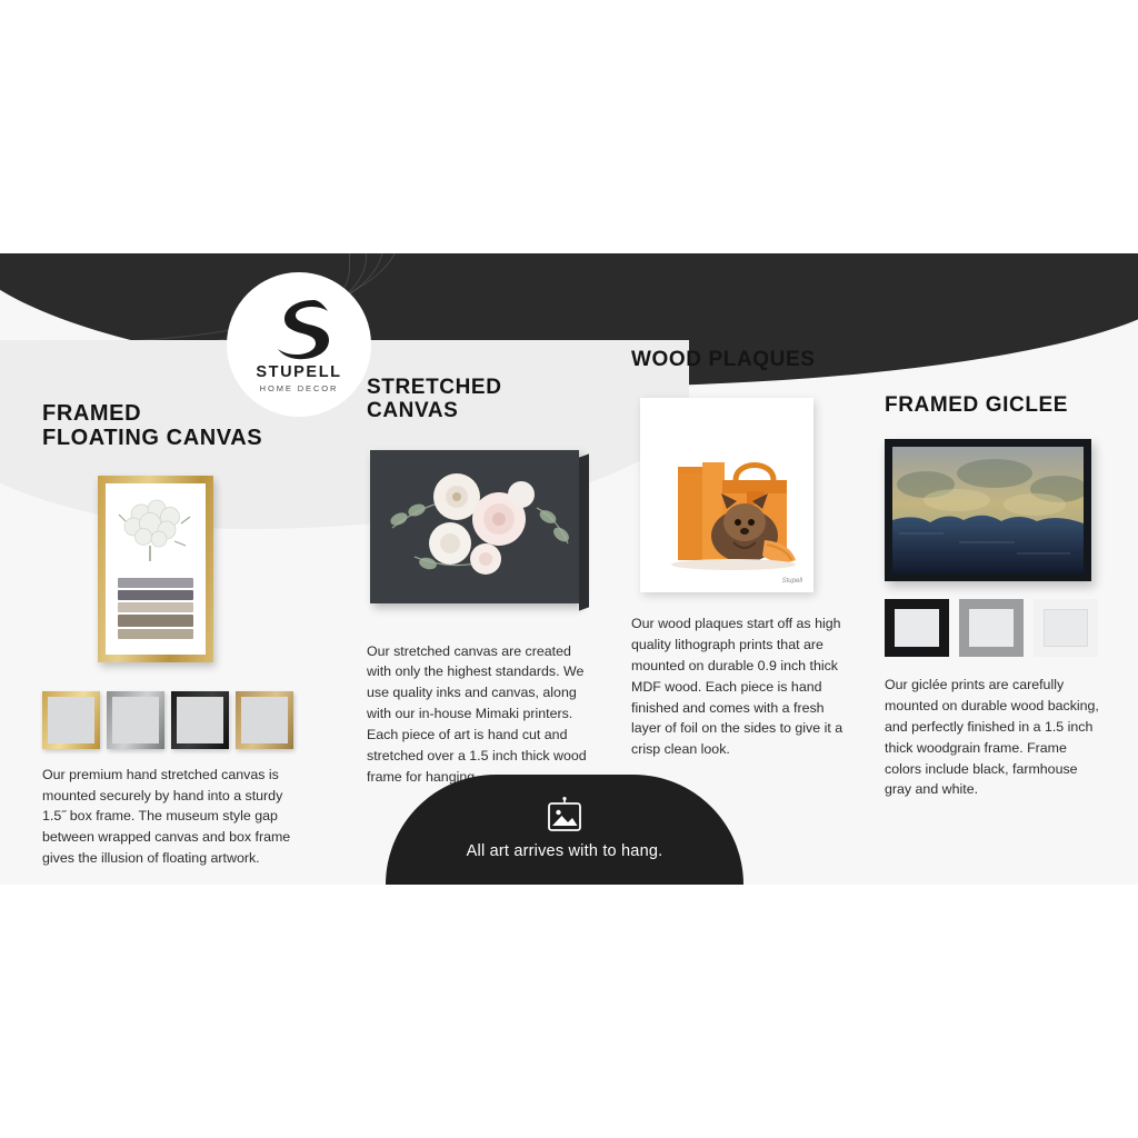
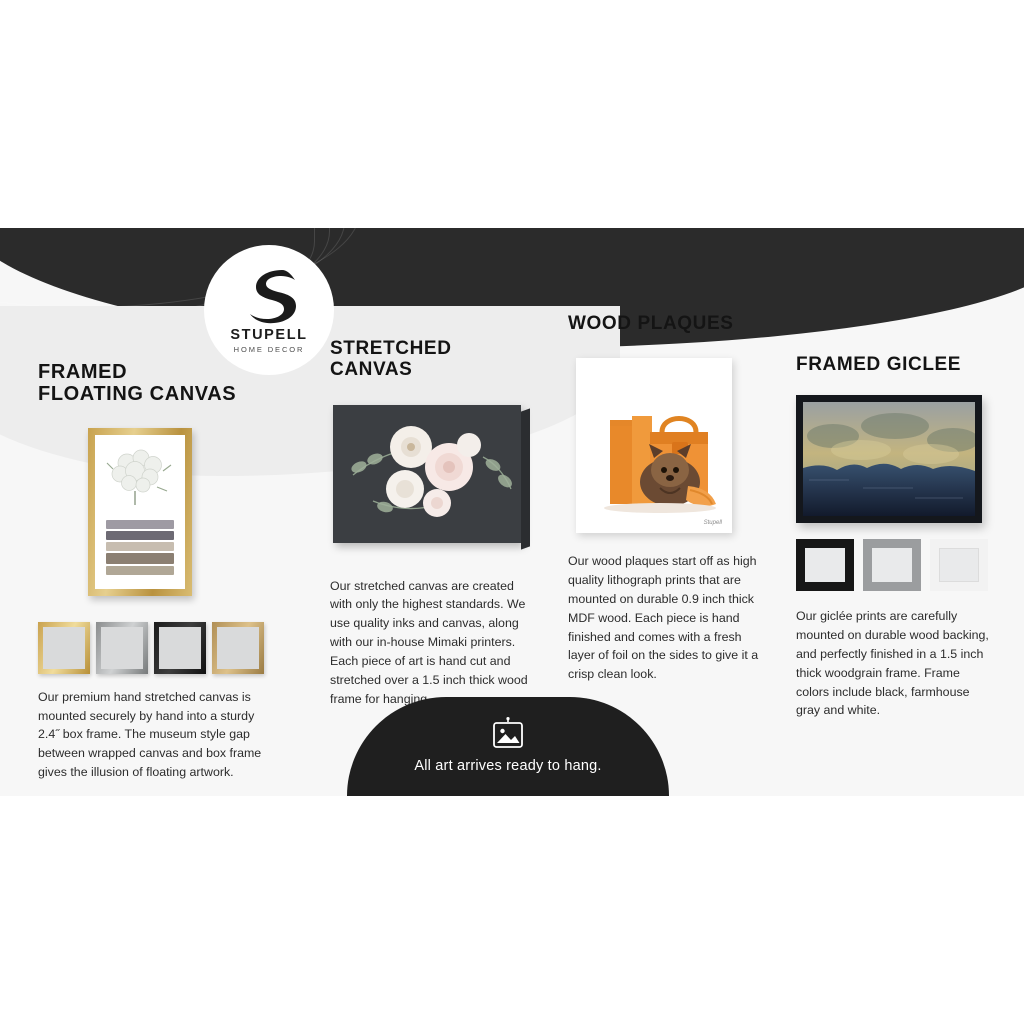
  STUPELL
  HOME DECOR
  FRAMED
  FLOATING CANVAS
- Our premium hand stretched canvas is mounted securely by hand into a sturdy 1.5˝ box frame. The museum style gap between wrapped canvas and box frame gives the illusion of floating artwork.
+ Our premium hand stretched canvas is mounted securely by hand into a sturdy 2.4˝ box frame. The museum style gap between wrapped canvas and box frame gives the illusion of floating artwork.
  STRETCHED
  CANVAS
  Our stretched canvas are created with only the highest standards. We use quality inks and canvas, along with our in-house Mimaki printers. Each piece of art is hand cut and stretched over a 1.5 inch thick wood frame for hangin
  WOOD PLAQUES
  Our wood plaques start off as high quality lithograph prints that are mounted on durable 0.9 inch thick MDF wood. Each piece is hand finished and comes with a fresh layer of foil on the sides to give it a crisp clean look.
  FRAMED GICLEE
  Our giclée prints are carefully mounted on durable wood backing, and perfectly finished in a 1.5 inch thick woodgrain frame. Frame colors include black, farmhouse gray and white.
- All art arrives with to hang.
+ All art arrives ready to hang.
